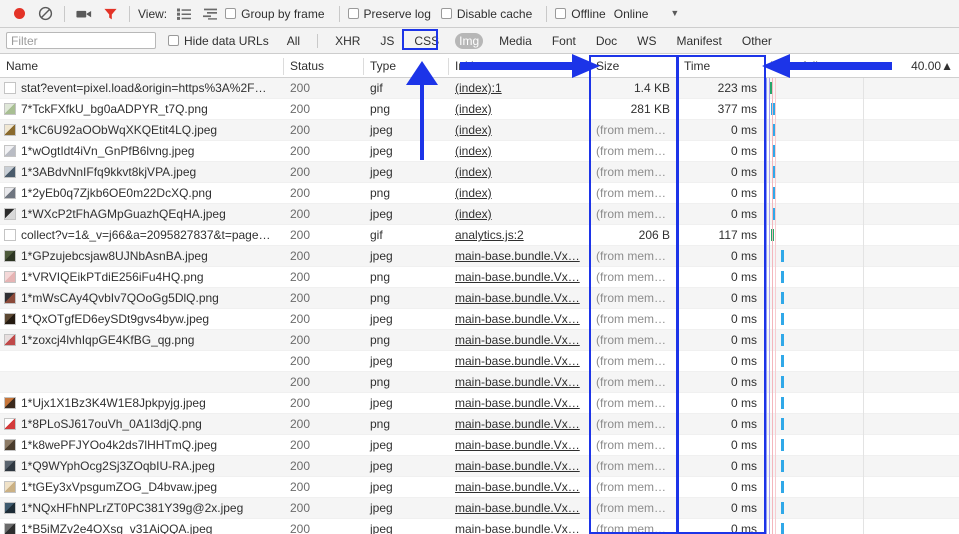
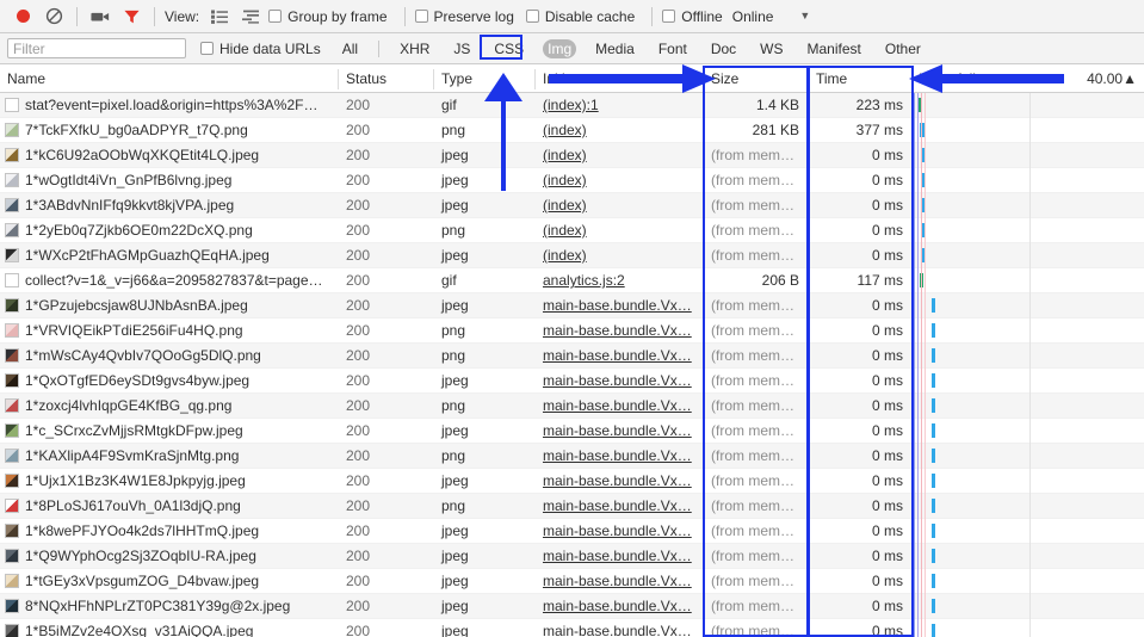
  View:
  Group by frame
  Preserve log
  Disable cache
  Offline
  Online
  ▼
  Filter
  Hide data URLs
  All
  XHR
  JS
  CSS
  Img
  Media
  Font
  Doc
  WS
  Manifest
  Other
  Name
  Status
  Type
  Size
  Time
  40.00▲
  stat?event=pixel.load&origin=https%3A%2F…
  200
  gif
  (index):1
  1.4 KB
  223 ms
  7*TckFXfkU_bg0aADPYR_t7Q.png
  200
  png
  (index)
  281 KB
  377 ms
  1*kC6U92aOObWqXKQEtit4LQ.jpeg
  200
  jpeg
  (index)
  (from mem…
  0 ms
  1*wOgtIdt4iVn_GnPfB6lvng.jpeg
  200
  jpeg
  (index)
  (from mem…
  0 ms
  1*3ABdvNnIFfq9kkvt8kjVPA.jpeg
  200
  jpeg
  (index)
  (from mem…
  0 ms
  1*2yEb0q7Zjkb6OE0m22DcXQ.png
  200
  png
  (index)
  (from mem…
  0 ms
  1*WXcP2tFhAGMpGuazhQEqHA.jpeg
  200
  jpeg
  (index)
  (from mem…
  0 ms
  collect?v=1&_v=j66&a=2095827837&t=page…
  200
  gif
  analytics.js:2
  206 B
  117 ms
  1*GPzujebcsjaw8UJNbAsnBA.jpeg
  200
  jpeg
  main-base.bundle.Vx…
  (from mem…
  0 ms
  1*VRVIQEikPTdiE256iFu4HQ.png
  200
  png
  main-base.bundle.Vx…
  (from mem…
  0 ms
  1*mWsCAy4QvbIv7QOoGg5DlQ.png
  200
  png
  main-base.bundle.Vx…
  (from mem…
  0 ms
  1*QxOTgfED6eySDt9gvs4byw.jpeg
  200
  jpeg
  main-base.bundle.Vx…
  (from mem…
  0 ms
  1*zoxcj4lvhIqpGE4KfBG_qg.png
  200
  png
  main-base.bundle.Vx…
  (from mem…
  0 ms
+ 1*c_SCrxcZvMjjsRMtgkDFpw.jpeg
  200
  jpeg
  main-base.bundle.Vx…
  (from mem…
  0 ms
+ 1*KAXlipA4F9SvmKraSjnMtg.png
  200
  png
  main-base.bundle.Vx…
  (from mem…
  0 ms
  1*Ujx1X1Bz3K4W1E8Jpkpyjg.jpeg
  200
  jpeg
  main-base.bundle.Vx…
  (from mem…
  0 ms
  1*8PLoSJ617ouVh_0A1l3djQ.png
  200
  png
  main-base.bundle.Vx…
  (from mem…
  0 ms
  1*k8wePFJYOo4k2ds7lHHTmQ.jpeg
  200
  jpeg
  main-base.bundle.Vx…
  (from mem…
  0 ms
  1*Q9WYphOcg2Sj3ZOqbIU-RA.jpeg
  200
  jpeg
  main-base.bundle.Vx…
  (from mem…
  0 ms
  1*tGEy3xVpsgumZOG_D4bvaw.jpeg
  200
  jpeg
  main-base.bundle.Vx…
  (from mem…
  0 ms
- 1*NQxHFhNPLrZT0PC381Y39g@2x.jpeg
+ 8*NQxHFhNPLrZT0PC381Y39g@2x.jpeg
  200
  jpeg
  main-base.bundle.Vx…
  (from mem…
  0 ms
  1*B5iMZv2e4OXsg_v31AiQQA.jpeg
  200
  jpeg
  main-base.bundle.Vx…
  (from mem…
  0 ms
